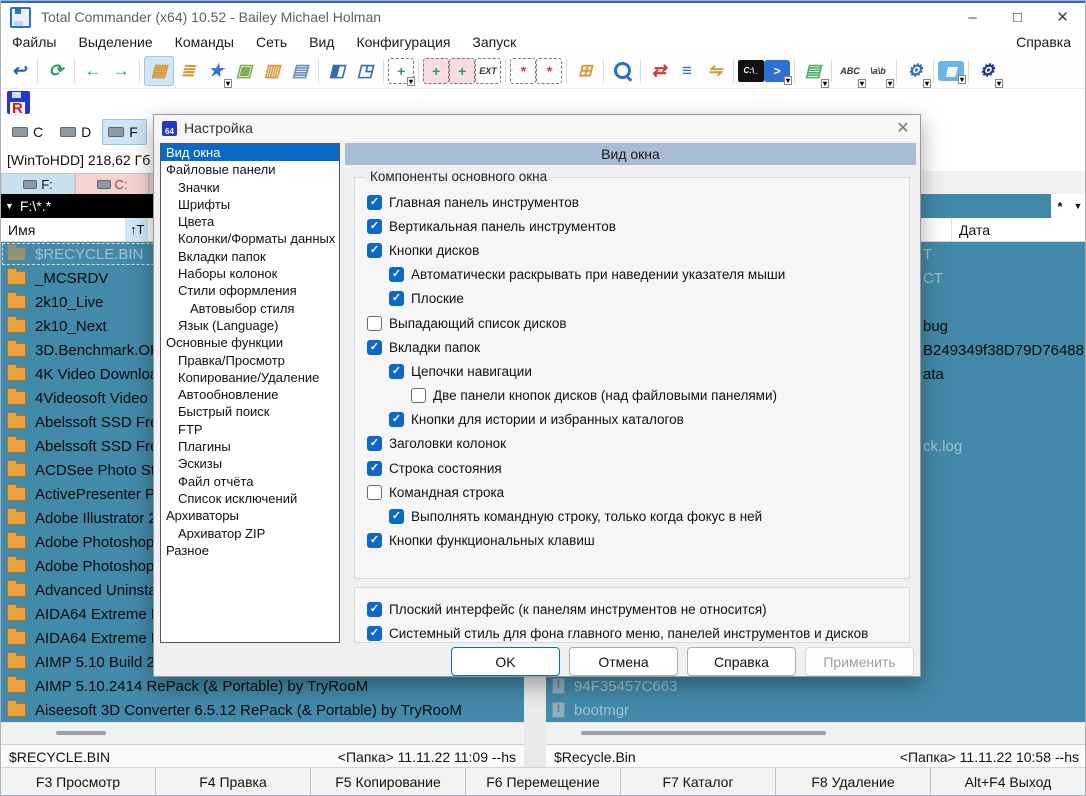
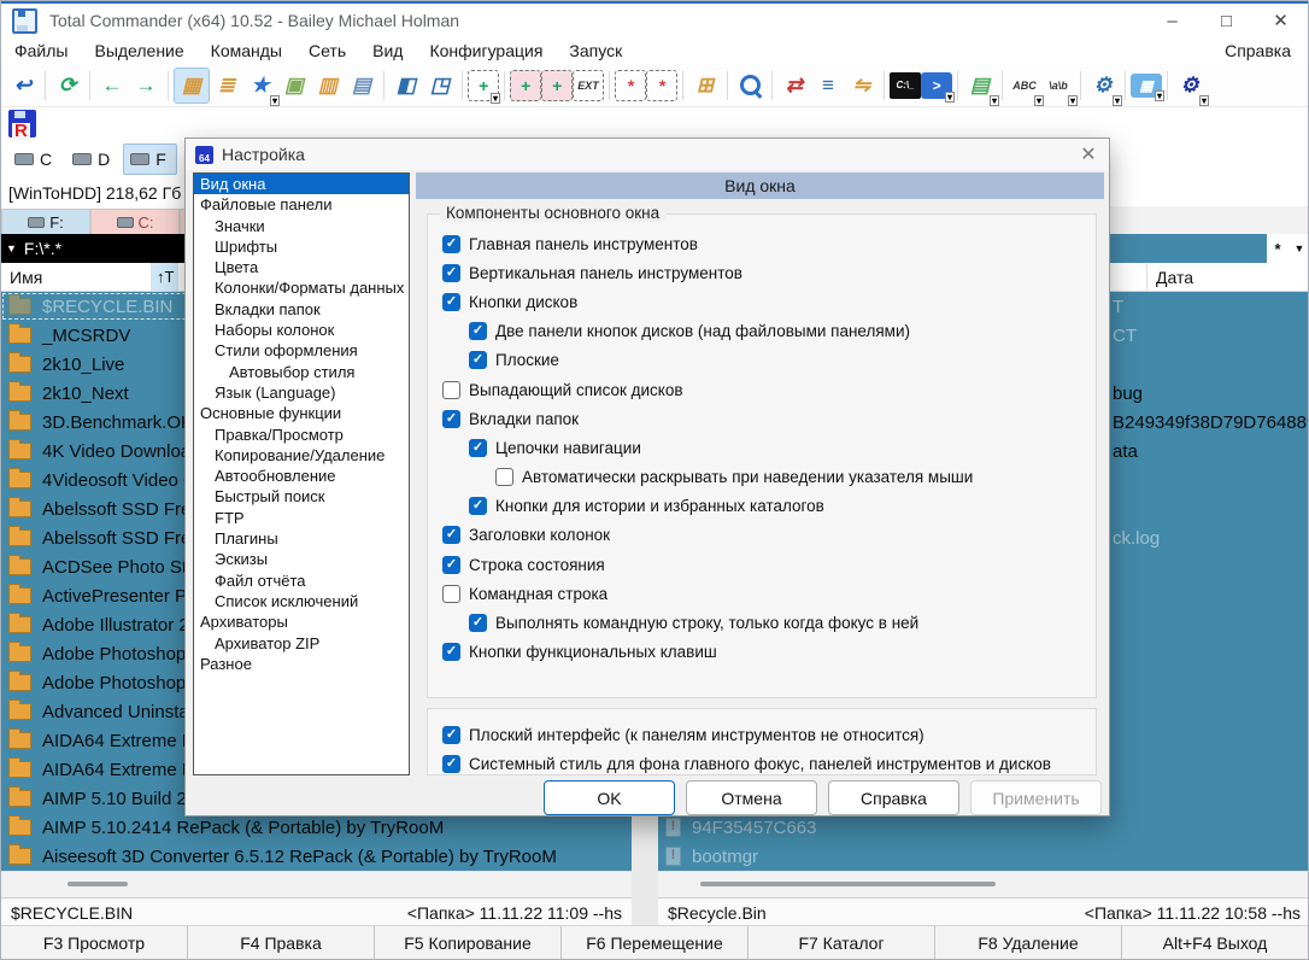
  Total Commander (x64) 10.52 - Bailey Michael Holman
  –
  □
  ✕
  Файлы
  Выделение
  Команды
  Сеть
  Вид
  Конфигурация
  Запуск
  Справка
  ↩
  ⟳
  ←
  →
  ▦
  ≣
  ★
  ▣
  ▥
  ▤
  ◧
  ◳
  +
  +
  +
  EXT
  *
  *
  ⊞
  ⇄
  ≡
  ⇋
  C:\_
  >
  ▤
  ABC
  \a\b
  ⚙
  ▦
  ⚙
  C
  D
  F
  [WinToHDD] 218,62 Гб
  F:
  C:
  ▼
  F:\*.*
  Имя
  ↑Т
  $RECYCLE.BIN
  _MCSRDV
  2k10_Live
  2k10_Next
  3D.Benchmark.O
  4K Video Downlo
  4Videosoft Video
  Abelssoft SSD Fr
  Abelssoft SSD Fr
  ACDSee Photo S
  ActivePresenter P
  Adobe Illustrator
  Adobe Photoshop
  Adobe Photoshop
  Advanced Uninst
  AIDA64 Extreme
  AIDA64 Extreme
  AIMP 5.10 Build 2
  AIMP 5.10.2414 RePack (& Portable) by TryRooM
  Aiseesoft 3D Converter 6.5.12 RePack (& Portable) by TryRooM
  $RECYCLE.BIN
  <Папка> 11.11.22 11:09 --hs
  *
  ▼
  Дата
  T
  CT
  bug
  B249349f38D79D76488
  ata
  ck.log
  94F35457C663
  bootmgr
  $Recycle.Bin
  <Папка> 11.11.22 10:58 --hs
  F3 Просмотр
  F4 Правка
  F5 Копирование
  F6 Перемещение
  F7 Каталог
  F8 Удаление
  Alt+F4 Выход
  64
  Настройка
  ✕
  Вид окна
  Файловые панели
  Значки
  Шрифты
  Цвета
  Колонки/Форматы данных
  Вкладки папок
  Наборы колонок
  Стили оформления
  Автовыбор стиля
  Язык (Language)
  Основные функции
  Правка/Просмотр
  Копирование/Удаление
  Автообновление
  Быстрый поиск
  FTP
  Плагины
  Эскизы
  Файл отчёта
  Список исключений
  Архиваторы
  Архиватор ZIP
  Разное
  Вид окна
  Компоненты основного окна
  Главная панель инструментов
  Вертикальная панель инструментов
  Кнопки дисков
- Автоматически раскрывать при наведении указателя мыши
+ Две панели кнопок дисков (над файловыми панелями)
  Плоские
  Выпадающий список дисков
  Вкладки папок
  Цепочки навигации
- Две панели кнопок дисков (над файловыми панелями)
+ Автоматически раскрывать при наведении указателя мыши
  Кнопки для истории и избранных каталогов
  Заголовки колонок
  Строка состояния
  Командная строка
  Выполнять командную строку, только когда фокус в ней
  Кнопки функциональных клавиш
  Плоский интерфейс (к панелям инструментов не относится)
- Системный стиль для фона главного меню, панелей инструментов и дисков
+ Системный стиль для фона главного фокус, панелей инструментов и дисков
  OK
  Отмена
  Справка
  Применить
